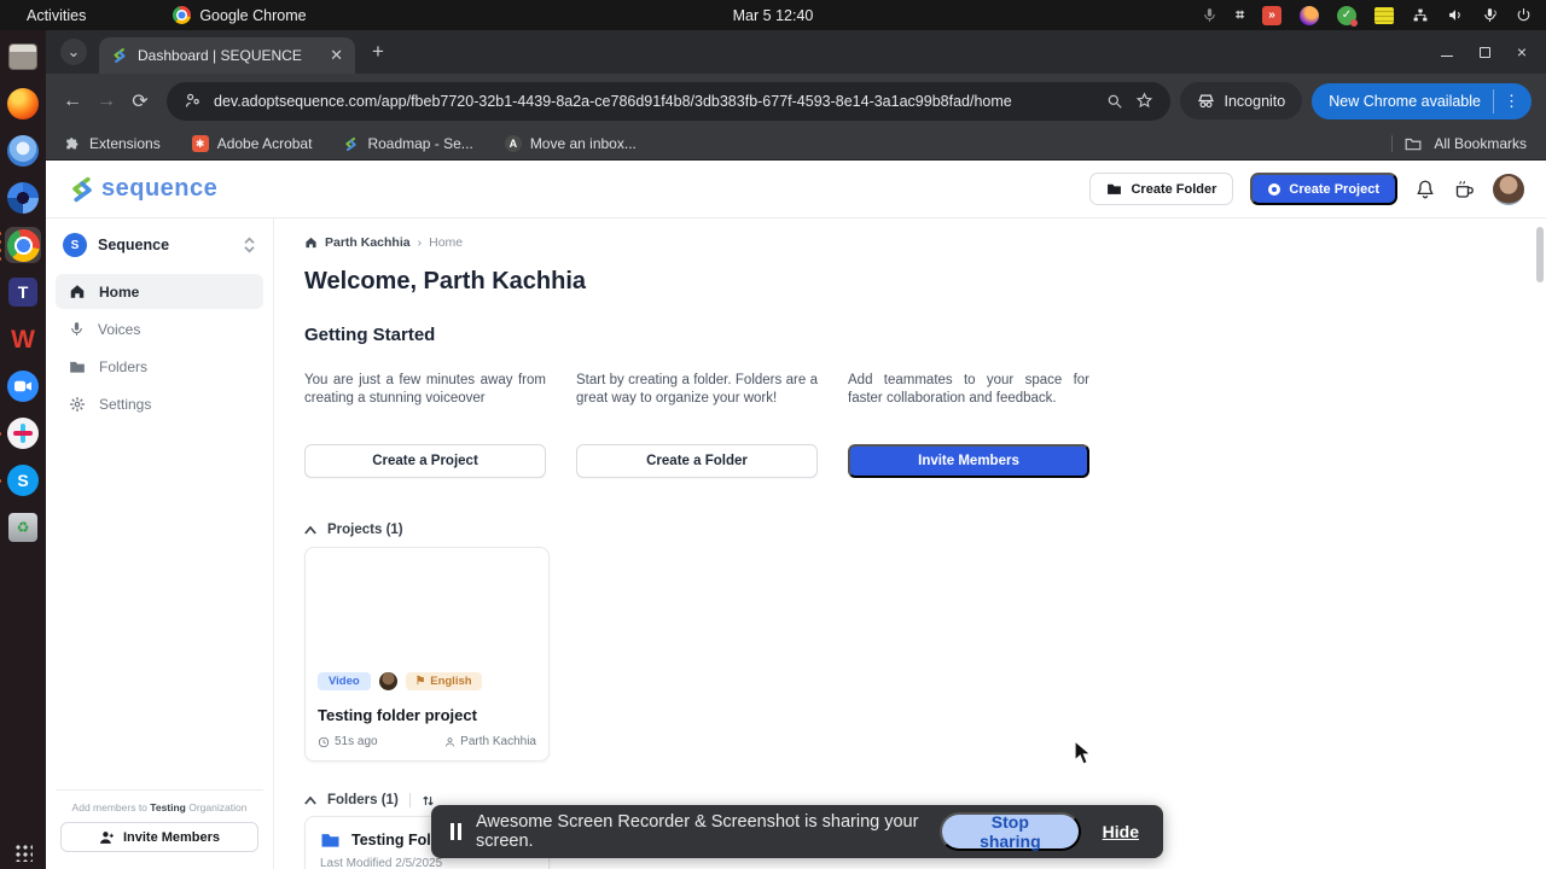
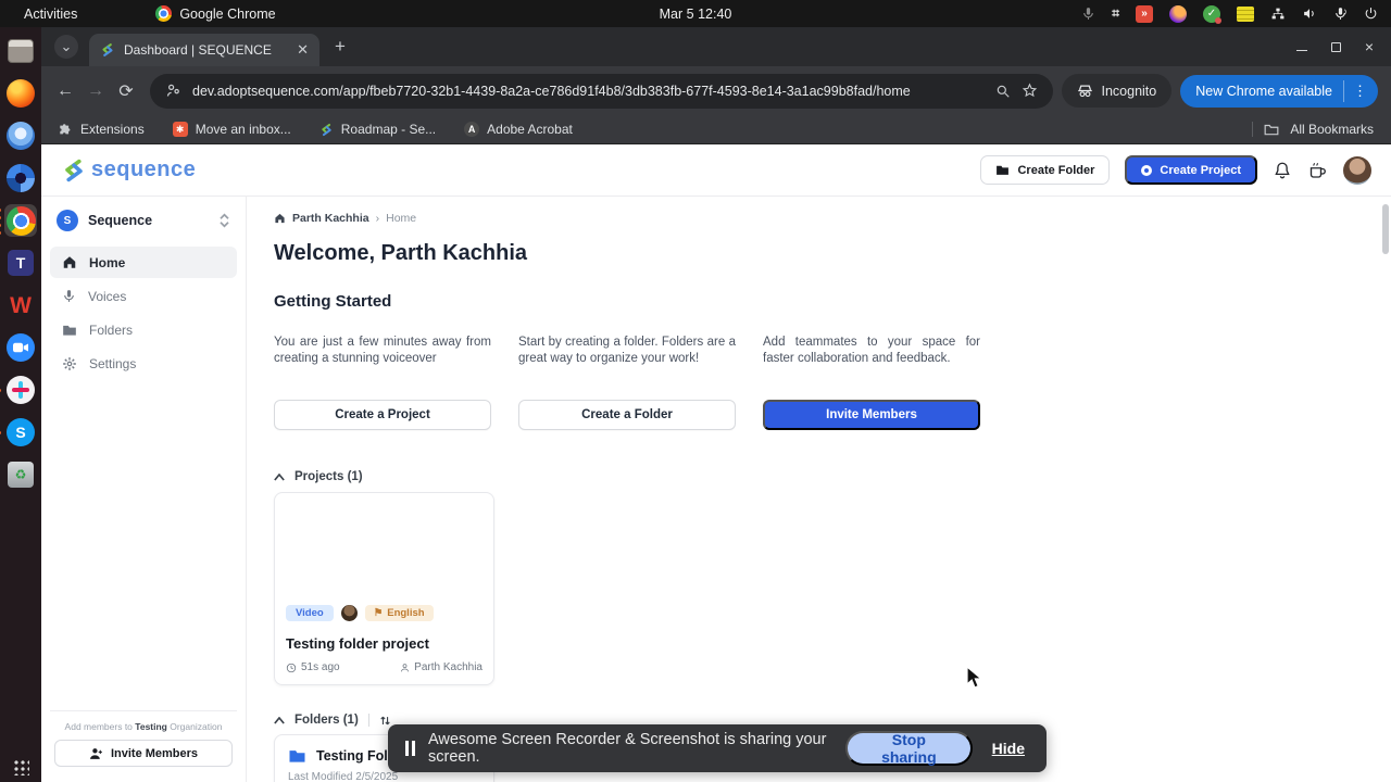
  Activities
  Google Chrome
  Mar 5 12:40
  ⌗
  »
  ✓
  T
  W
  S
  ♻
  ⌄
  Dashboard | SEQUENCE
  ✕
  +
  ×
  ←
  →
  ⟳
  dev.adoptsequence.com/app/fbeb7720-32b1-4439-8a2a-ce786d91f4b8/3db383fb-677f-4593-8e14-3a1ac99b8fad/home
  Incognito
  New Chrome available
  ⋮
  Extensions
  ✱
- Adobe Acrobat
+ Move an inbox...
  Roadmap - Se...
  A
- Move an inbox...
+ Adobe Acrobat
  All Bookmarks
  sequence
  Create Folder
  Create Project
  S
  Sequence
  Home
  Voices
  Folders
  Settings
  Add members to Testing Organization
  Invite Members
  Parth Kachhia
  ›
  Home
  Welcome, Parth Kachhia
  Getting Started
  You are just a few minutes away from creating a stunning voiceover
  Create a Project
  Start by creating a folder. Folders are a great way to organize your work!
  Create a Folder
  Add teammates to your space for faster collaboration and feedback.
  Invite Members
  Projects (1)
  Video
  ⚑
  English
  Testing folder project
  51s ago
  Parth Kachhia
  Folders (1)
  Testing Fol
  Last Modified 2/5/2025
  Awesome Screen Recorder & Screenshot is sharing your screen.
  Stop sharing
  Hide
